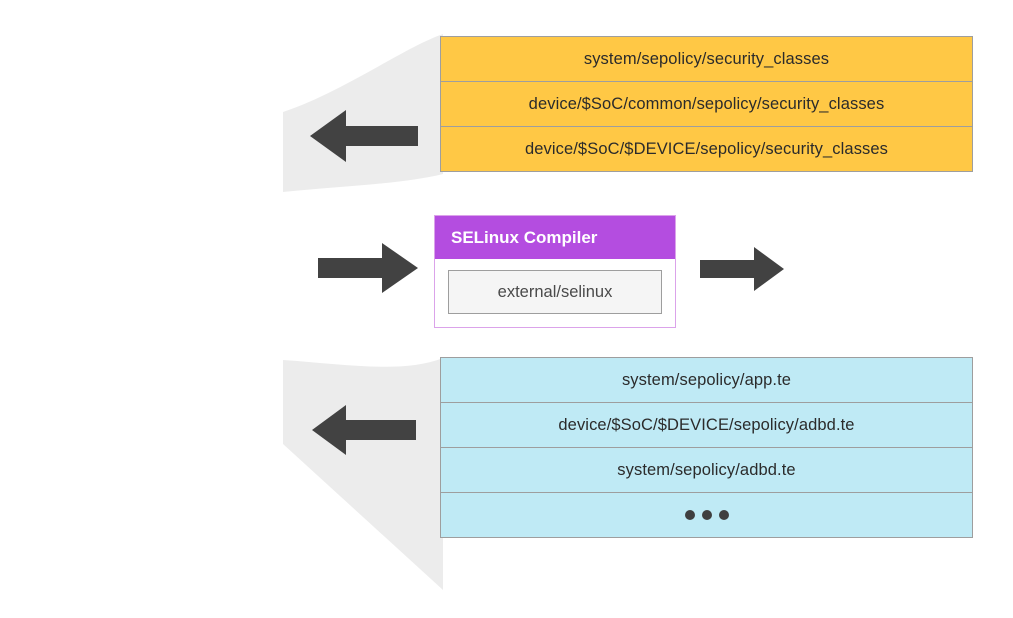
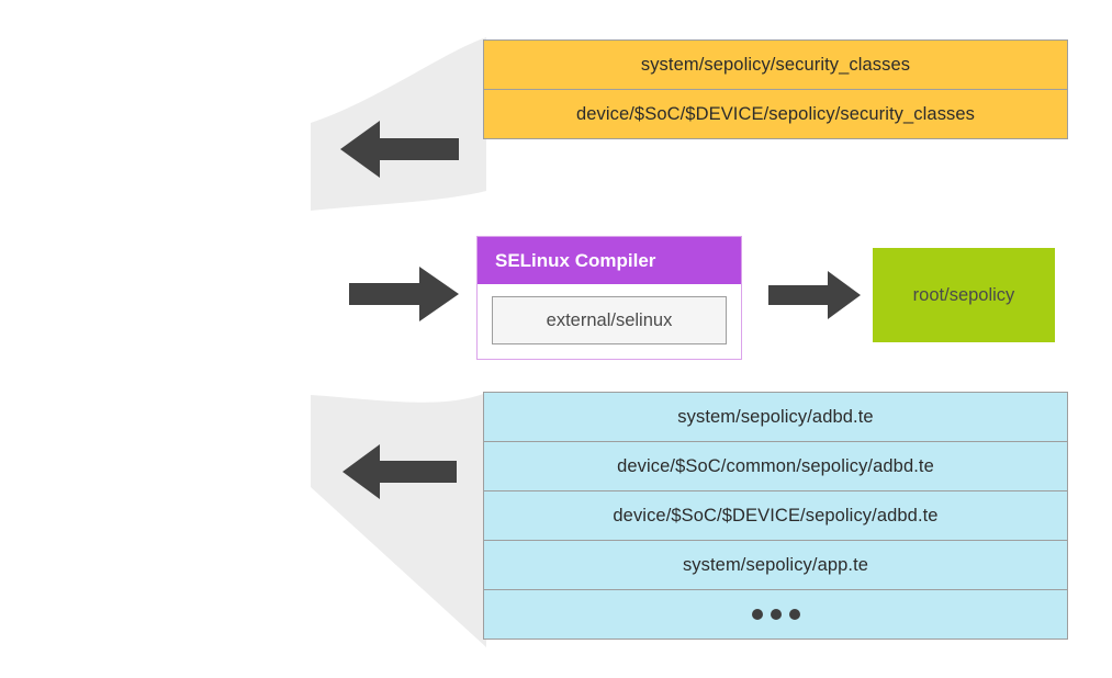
  system/sepolicy/security_classes
- device/$SoC/common/sepolicy/security_classes
  device/$SoC/$DEVICE/sepolicy/security_classes
  SELinux Compiler
  external/selinux
+ root/sepolicy
- system/sepolicy/app.te
+ system/sepolicy/adbd.te
+ device/$SoC/common/sepolicy/adbd.te
  device/$SoC/$DEVICE/sepolicy/adbd.te
- system/sepolicy/adbd.te
+ system/sepolicy/app.te
